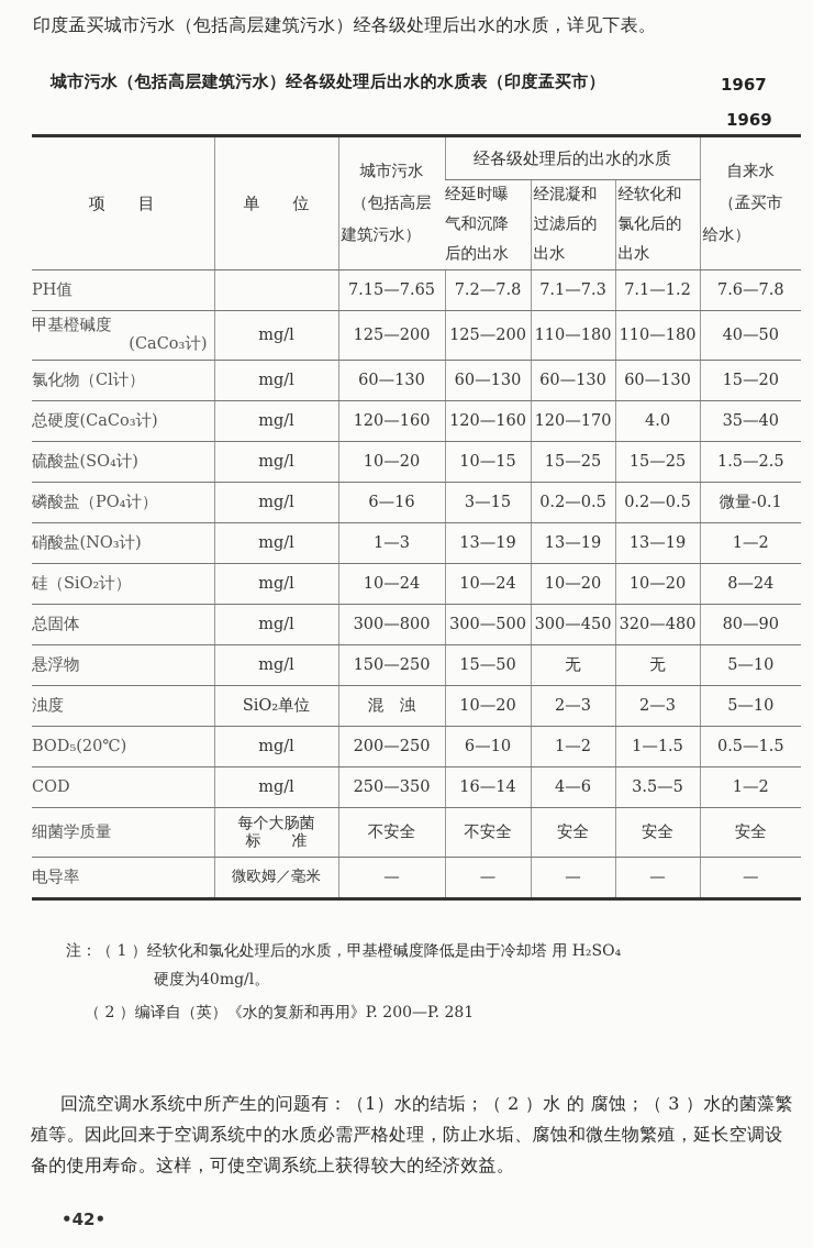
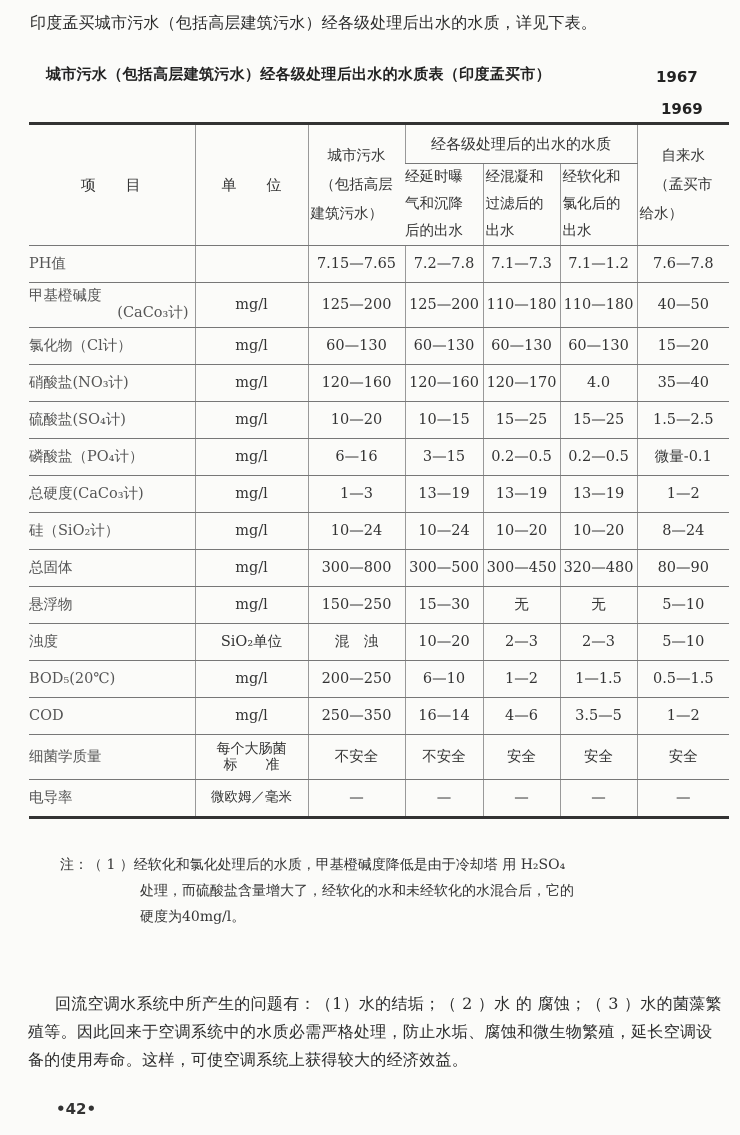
  印度孟买城市污水（包括高层建筑污水）经各级处理后出水的水质，详见下表。
  城市污水（包括高层建筑污水）经各级处理后出水的水质表（印度孟买市）
  1967
  1969
  项 目	单 位	城市污水 （包括高层 建筑污水）	经各级处理后的出水的水质	自来水 （孟买市 给水）
  经延时曝 气和沉降 后的出水	经混凝和 过滤后的 出水	经软化和 氯化后的 出水
  PH值		7.15—7.65	7.2—7.8	7.1—7.3	7.1—1.2	7.6—7.8
  甲基橙碱度 (CaCo₃计)	mg/l	125—200	125—200	110—180	110—180	40—50
  氯化物（Cl计）	mg/l	60—130	60—130	60—130	60—130	15—20
- 总硬度(CaCo₃计)	mg/l	120—160	120—160	120—170	4.0	35—40
+ 硝酸盐(NO₃计)	mg/l	120—160	120—160	120—170	4.0	35—40
  硫酸盐(SO₄计)	mg/l	10—20	10—15	15—25	15—25	1.5—2.5
  磷酸盐（PO₄计）	mg/l	6—16	3—15	0.2—0.5	0.2—0.5	微量-0.1
- 硝酸盐(NO₃计)	mg/l	1—3	13—19	13—19	13—19	1—2
+ 总硬度(CaCo₃计)	mg/l	1—3	13—19	13—19	13—19	1—2
  硅（SiO₂计）	mg/l	10—24	10—24	10—20	10—20	8—24
  总固体	mg/l	300—800	300—500	300—450	320—480	80—90
- 悬浮物	mg/l	150—250	15—50	无	无	5—10
+ 悬浮物	mg/l	150—250	15—30	无	无	5—10
  浊度	SiO₂单位	混 浊	10—20	2—3	2—3	5—10
  BOD₅(20℃)	mg/l	200—250	6—10	1—2	1—1.5	0.5—1.5
  COD	mg/l	250—350	16—14	4—6	3.5—5	1—2
  细菌学质量	每个大肠菌 标 准	不安全	不安全	安全	安全	安全
  电导率	微欧姆／毫米	—	—	—	—	—
  注：（ 1 ）经软化和氯化处理后的水质，甲基橙碱度降低是由于冷却塔 用 H₂SO₄
+ 处理，而硫酸盐含量增大了，经软化的水和未经软化的水混合后，它的
  硬度为40mg/l。
- （ 2 ）编译自（英）《水的复新和再用》P. 200—P. 281
  回流空调水系统中所产生的问题有：（1）水的结垢；（ 2 ）水 的 腐蚀；（ 3 ）水的菌藻繁殖等。因此回来于空调系统中的水质必需严格处理，防止水垢、腐蚀和微生物繁殖，延长空调设备的使用寿命。这样，可使空调系统上获得较大的经济效益。
  •42•
